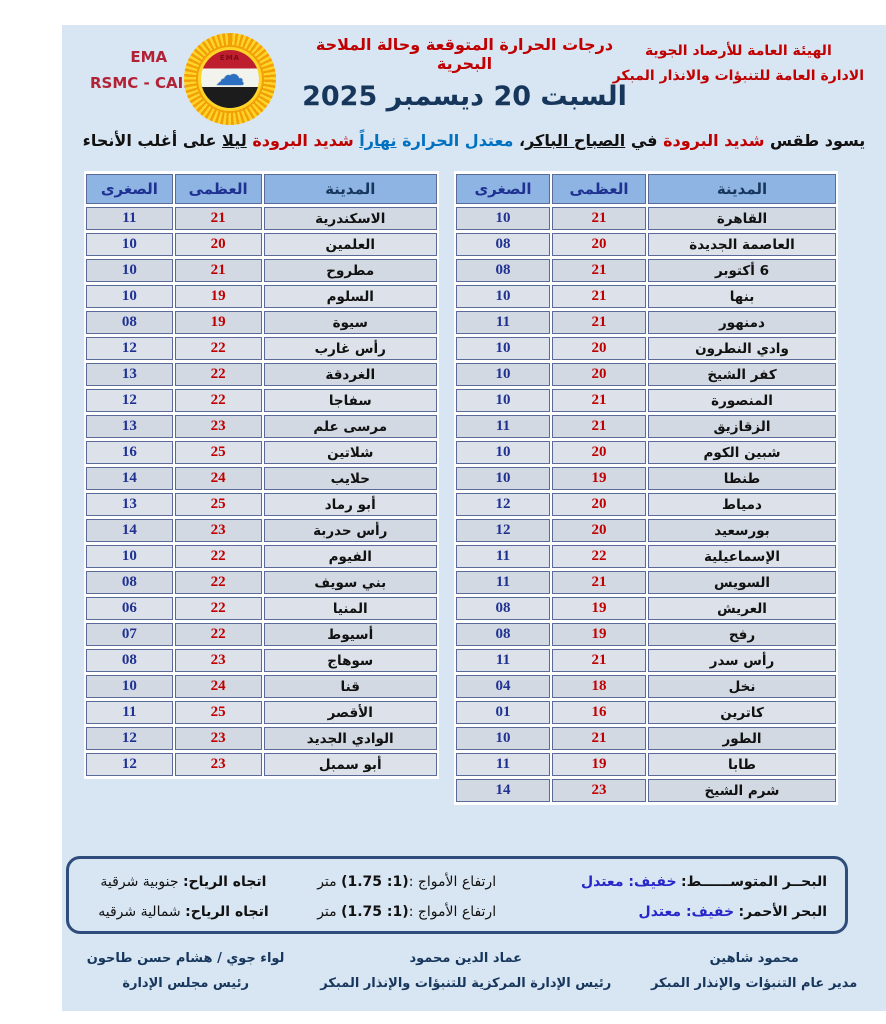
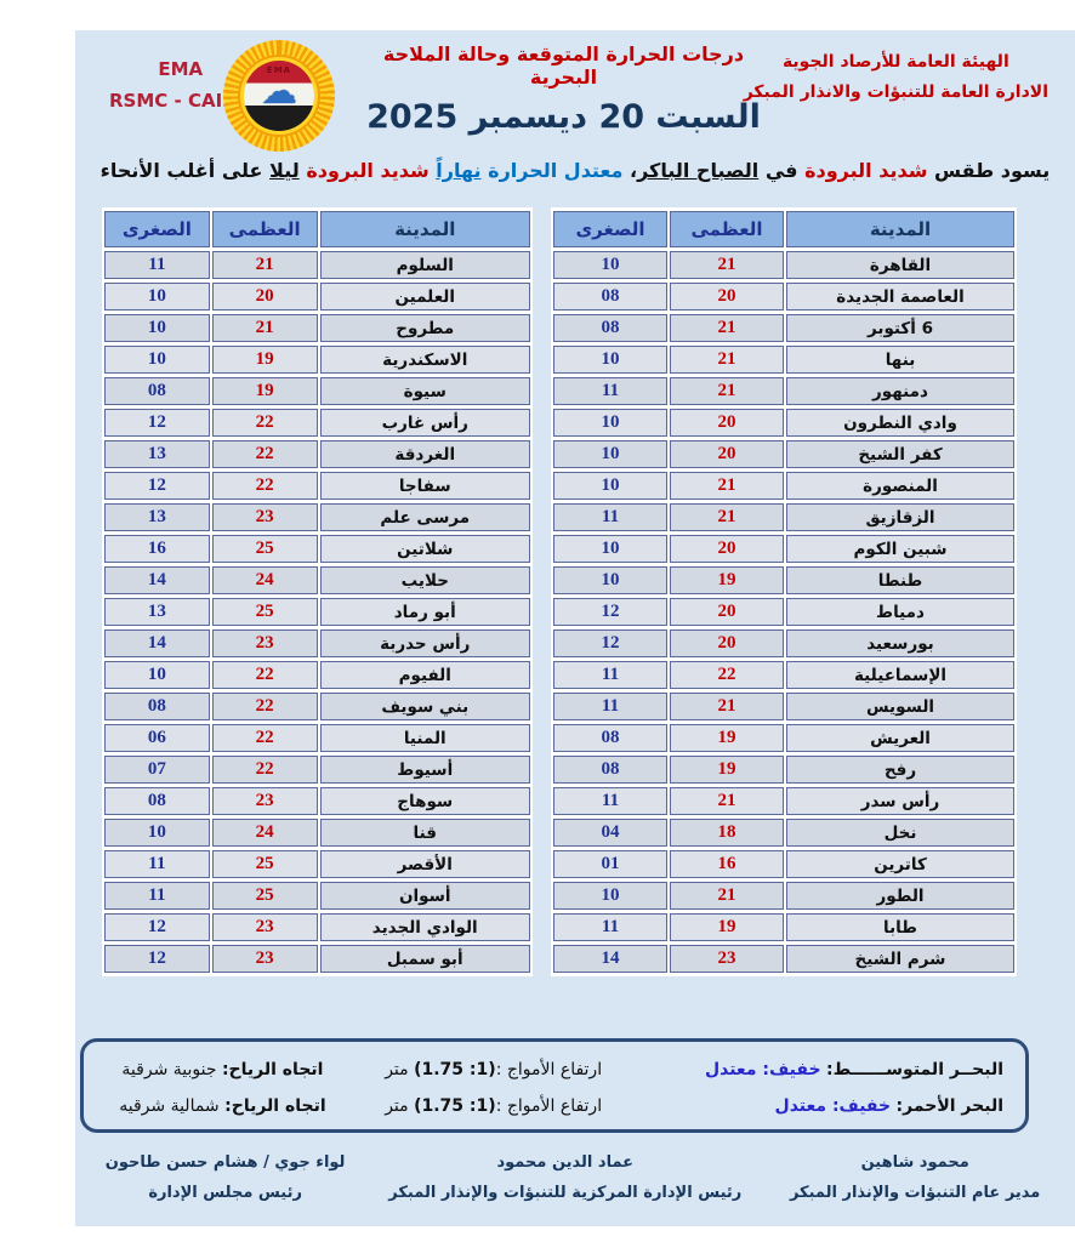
  EMA
  RSMC - CAI
  EMA
  ☁
  درجات الحرارة المتوقعة وحالة الملاحة البحرية
  السبت 20 ديسمبر 2025
  الهيئة العامة للأرصاد الجوية
  الادارة العامة للتنبؤات والانذار المبكر
  يسود طقس شديد البرودة في الصباح الباكر، معتدل الحرارة نهاراً شديد البرودة ليلا على أغلب الأنحاء
  المدينة	العظمى	الصغرى
- الاسكندرية	21	11
+ السلوم	21	11
  العلمين	20	10
  مطروح	21	10
- السلوم	19	10
+ الاسكندرية	19	10
  سيوة	19	08
  رأس غارب	22	12
  الغردقة	22	13
  سفاجا	22	12
  مرسى علم	23	13
  شلاتين	25	16
  حلايب	24	14
  أبو رماد	25	13
  رأس حدربة	23	14
  الفيوم	22	10
  بني سويف	22	08
  المنيا	22	06
  أسيوط	22	07
  سوهاج	23	08
  قنا	24	10
  الأقصر	25	11
+ أسوان	25	11
  الوادي الجديد	23	12
  أبو سمبل	23	12
  المدينة	العظمى	الصغرى
  القاهرة	21	10
  العاصمة الجديدة	20	08
  6 أكتوبر	21	08
  بنها	21	10
  دمنهور	21	11
  وادي النطرون	20	10
  كفر الشيخ	20	10
  المنصورة	21	10
  الزقازيق	21	11
  شبين الكوم	20	10
  طنطا	19	10
  دمياط	20	12
  بورسعيد	20	12
  الإسماعيلية	22	11
  السويس	21	11
  العريش	19	08
  رفح	19	08
  رأس سدر	21	11
  نخل	18	04
  كاترين	16	01
  الطور	21	10
  طابا	19	11
  شرم الشيخ	23	14
  البحــر المتوســــــط: خفيف: معتدل
  ارتفاع الأمواج :(1: 1.75) متر
  اتجاه الرياح: جنوبية شرقية
  البحر الأحمر: خفيف: معتدل
  ارتفاع الأمواج :(1: 1.75) متر
  اتجاه الرياح: شمالية شرقيه
  محمود شاهين
  مدير عام التنبؤات والإنذار المبكر
  عماد الدين محمود
  رئيس الإدارة المركزية للتنبؤات والإنذار المبكر
  لواء جوي / هشام حسن طاحون
  رئيس مجلس الإدارة
